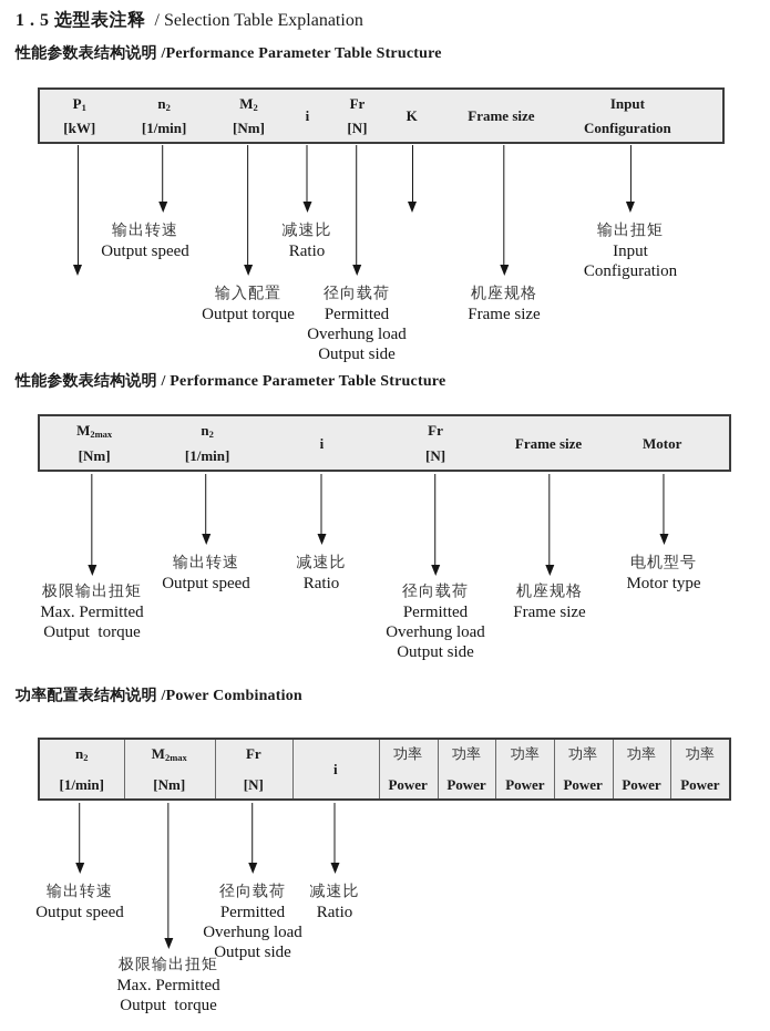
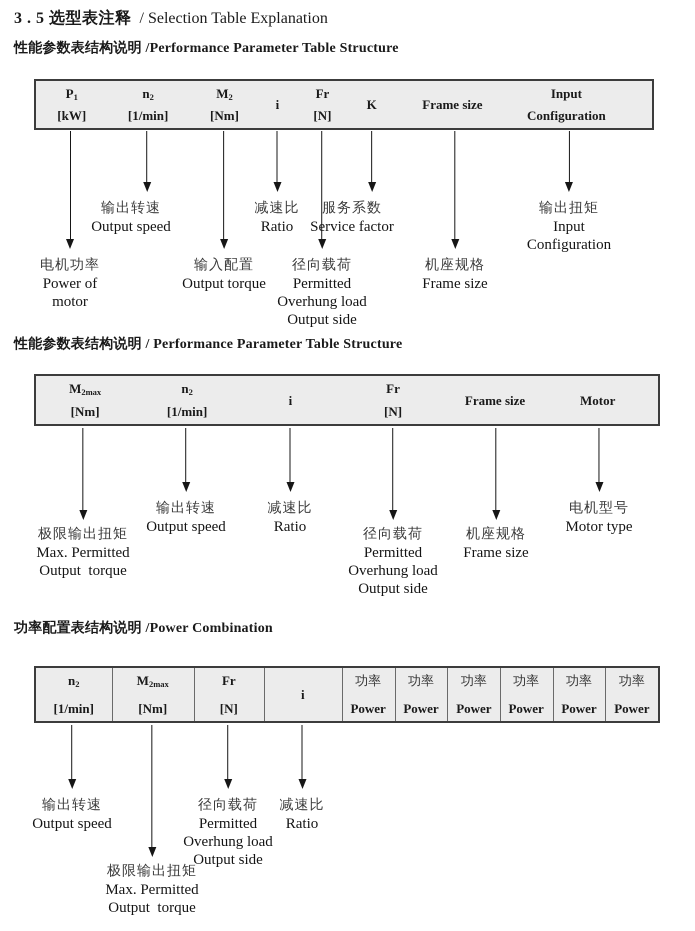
- 1 . 5 选型表注释 / Selection Table Explanation
+ 3 . 5 选型表注释 / Selection Table Explanation
  性能参数表结构说明 /Performance Parameter Table Structure
  P1
  [kW]
  n2
  [1/min]
  M2
  [Nm]
  i
  Fr
  [N]
  K
  Frame size
  Input
  Configuration
+ 电机功率
+ Power of
+ motor
  输出转速
  Output speed
  输入配置
  Output torque
  减速比
  Ratio
  径向载荷
  Permitted
  Overhung load
  Output side
+ 服务系数
+ Service factor
  机座规格
  Frame size
  输出扭矩
  Input
  Configuration
  性能参数表结构说明 / Performance Parameter Table Structure
  M2max
  [Nm]
  n2
  [1/min]
  i
  Fr
  [N]
  Frame size
  Motor
  极限输出扭矩
  Max. Permitted
  Output torque
  输出转速
  Output speed
  减速比
  Ratio
  径向载荷
  Permitted
  Overhung load
  Output side
  机座规格
  Frame size
  电机型号
  Motor type
  功率配置表结构说明 /Power Combination
  n2
  [1/min]
  M2max
  [Nm]
  Fr
  [N]
  i
  功率
  Power
  功率
  Power
  功率
  Power
  功率
  Power
  功率
  Power
  功率
  Power
  输出转速
  Output speed
  极限输出扭矩
  Max. Permitted
  Output torque
  径向载荷
  Permitted
  Overhung load
  Output side
  减速比
  Ratio
